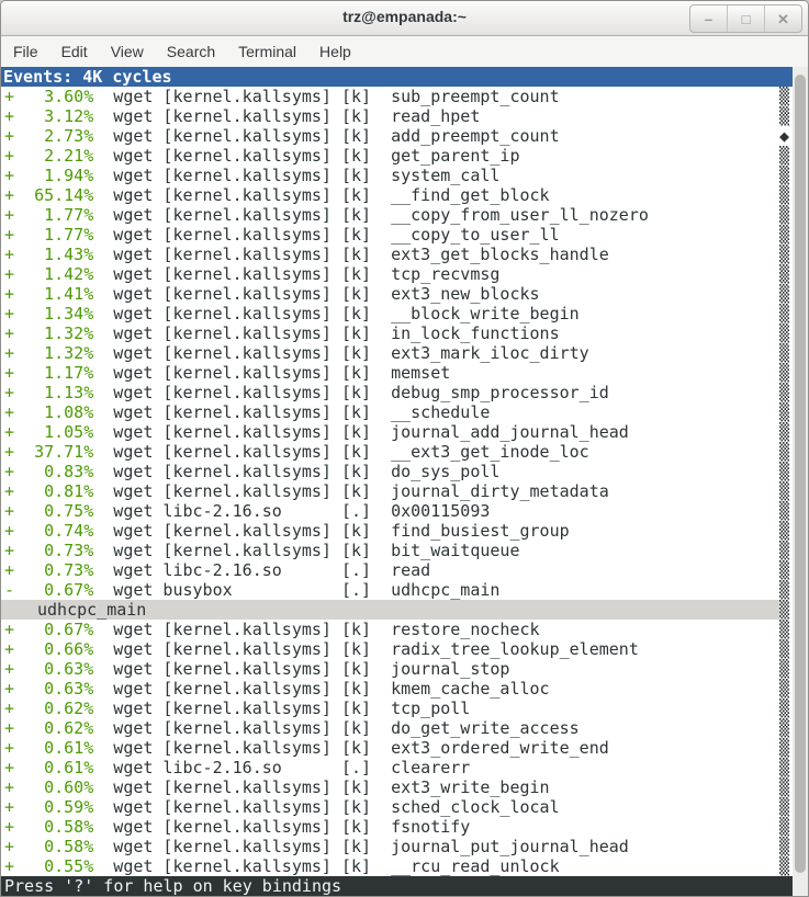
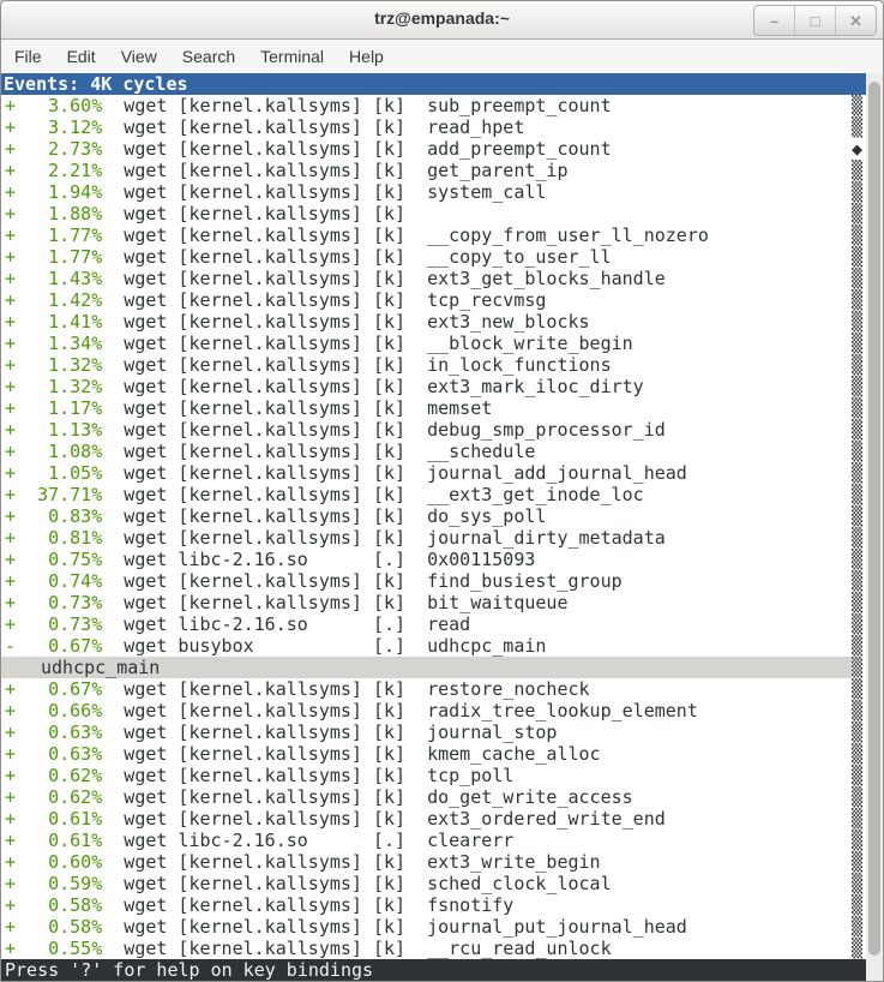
  trz@empanada:~
  –
  □
  ✕
  File
  Edit
  View
  Search
  Terminal
  Help
  Events: 4K cycles
  +
  3.60%
  wget
  [kernel.kallsyms]
  [k]
  sub_preempt_count
  ▒
  +
  3.12%
  wget
  [kernel.kallsyms]
  [k]
  read_hpet
  ▒
  +
  2.73%
  wget
  [kernel.kallsyms]
  [k]
  add_preempt_count
  ◆
  +
  2.21%
  wget
  [kernel.kallsyms]
  [k]
  get_parent_ip
  ▒
  +
  1.94%
  wget
  [kernel.kallsyms]
  [k]
  system_call
  ▒
  +
- 65.14%
+ 1.88%
  wget
  [kernel.kallsyms]
  [k]
- __find_get_block
  ▒
  +
  1.77%
  wget
  [kernel.kallsyms]
  [k]
  __copy_from_user_ll_nozero
  ▒
  +
  1.77%
  wget
  [kernel.kallsyms]
  [k]
  __copy_to_user_ll
  ▒
  +
  1.43%
  wget
  [kernel.kallsyms]
  [k]
  ext3_get_blocks_handle
  ▒
  +
  1.42%
  wget
  [kernel.kallsyms]
  [k]
  tcp_recvmsg
  ▒
  +
  1.41%
  wget
  [kernel.kallsyms]
  [k]
  ext3_new_blocks
  ▒
  +
  1.34%
  wget
  [kernel.kallsyms]
  [k]
  __block_write_begin
  ▒
  +
  1.32%
  wget
  [kernel.kallsyms]
  [k]
  in_lock_functions
  ▒
  +
  1.32%
  wget
  [kernel.kallsyms]
  [k]
  ext3_mark_iloc_dirty
  ▒
  +
  1.17%
  wget
  [kernel.kallsyms]
  [k]
  memset
  ▒
  +
  1.13%
  wget
  [kernel.kallsyms]
  [k]
  debug_smp_processor_id
  ▒
  +
  1.08%
  wget
  [kernel.kallsyms]
  [k]
  __schedule
  ▒
  +
  1.05%
  wget
  [kernel.kallsyms]
  [k]
  journal_add_journal_head
  ▒
  +
  37.71%
  wget
  [kernel.kallsyms]
  [k]
  __ext3_get_inode_loc
  ▒
  +
  0.83%
  wget
  [kernel.kallsyms]
  [k]
  do_sys_poll
  ▒
  +
  0.81%
  wget
  [kernel.kallsyms]
  [k]
  journal_dirty_metadata
  ▒
  +
  0.75%
  wget
  libc-2.16.so
  [.]
  0x00115093
  ▒
  +
  0.74%
  wget
  [kernel.kallsyms]
  [k]
  find_busiest_group
  ▒
  +
  0.73%
  wget
  [kernel.kallsyms]
  [k]
  bit_waitqueue
  ▒
  +
  0.73%
  wget
  libc-2.16.so
  [.]
  read
  ▒
  -
  0.67%
  wget
  busybox
  [.]
  udhcpc_main
  ▒
  udhcpc_main
  ▒
  +
  0.67%
  wget
  [kernel.kallsyms]
  [k]
  restore_nocheck
  ▒
  +
  0.66%
  wget
  [kernel.kallsyms]
  [k]
  radix_tree_lookup_element
  ▒
  +
  0.63%
  wget
  [kernel.kallsyms]
  [k]
  journal_stop
  ▒
  +
  0.63%
  wget
  [kernel.kallsyms]
  [k]
  kmem_cache_alloc
  ▒
  +
  0.62%
  wget
  [kernel.kallsyms]
  [k]
  tcp_poll
  ▒
  +
  0.62%
  wget
  [kernel.kallsyms]
  [k]
  do_get_write_access
  ▒
  +
  0.61%
  wget
  [kernel.kallsyms]
  [k]
  ext3_ordered_write_end
  ▒
  +
  0.61%
  wget
  libc-2.16.so
  [.]
  clearerr
  ▒
  +
  0.60%
  wget
  [kernel.kallsyms]
  [k]
  ext3_write_begin
  ▒
  +
  0.59%
  wget
  [kernel.kallsyms]
  [k]
  sched_clock_local
  ▒
  +
  0.58%
  wget
  [kernel.kallsyms]
  [k]
  fsnotify
  ▒
  +
  0.58%
  wget
  [kernel.kallsyms]
  [k]
  journal_put_journal_head
  ▒
  +
  0.55%
  wget
  [kernel.kallsyms]
  [k]
  __rcu_read_unlock
  ▒
  Press '?' for help on key bindings
